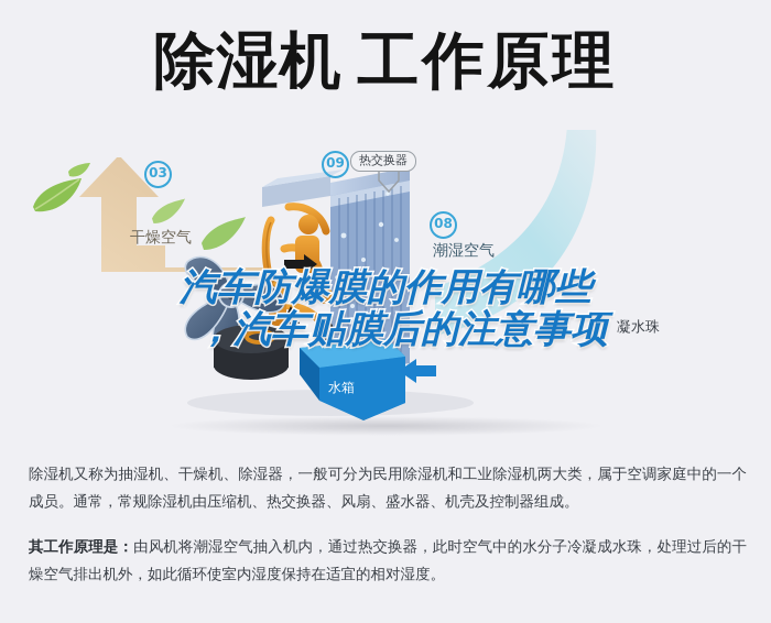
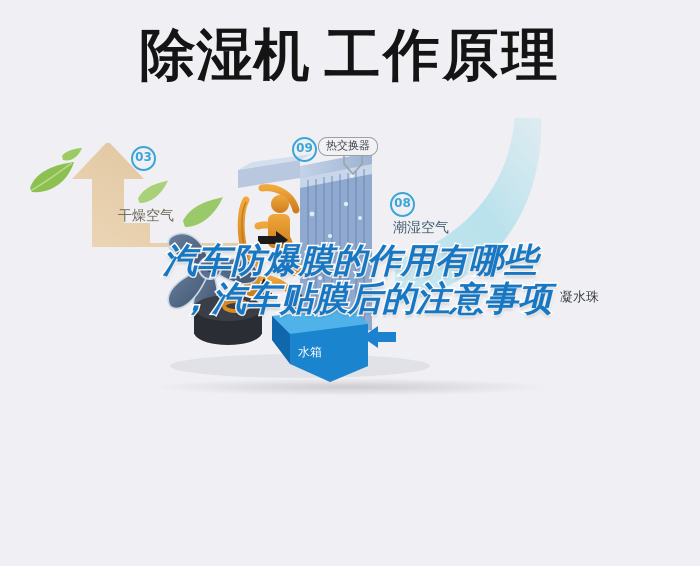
  除湿机 工作原理
  03
  09
  08
  热交换器
  干燥空气
  潮湿空气
  凝水珠
  水箱
  汽车防爆膜的作用有哪些
  ，汽车贴膜后的注意事项
- 除湿机又称为抽湿机、干燥机、除湿器，一般可分为民用除湿机和工业除湿机两大类，属于空调家庭中的一个成员。通常，常规除湿机由压缩机、热交换器、风扇、盛水器、机壳及控制器组成。
- 其工作原理是：由风机将潮湿空气抽入机内，通过热交换器，此时空气中的水分子冷凝成水珠，处理过后的干燥空气排出机外，如此循环使室内湿度保持在适宜的相对湿度。
